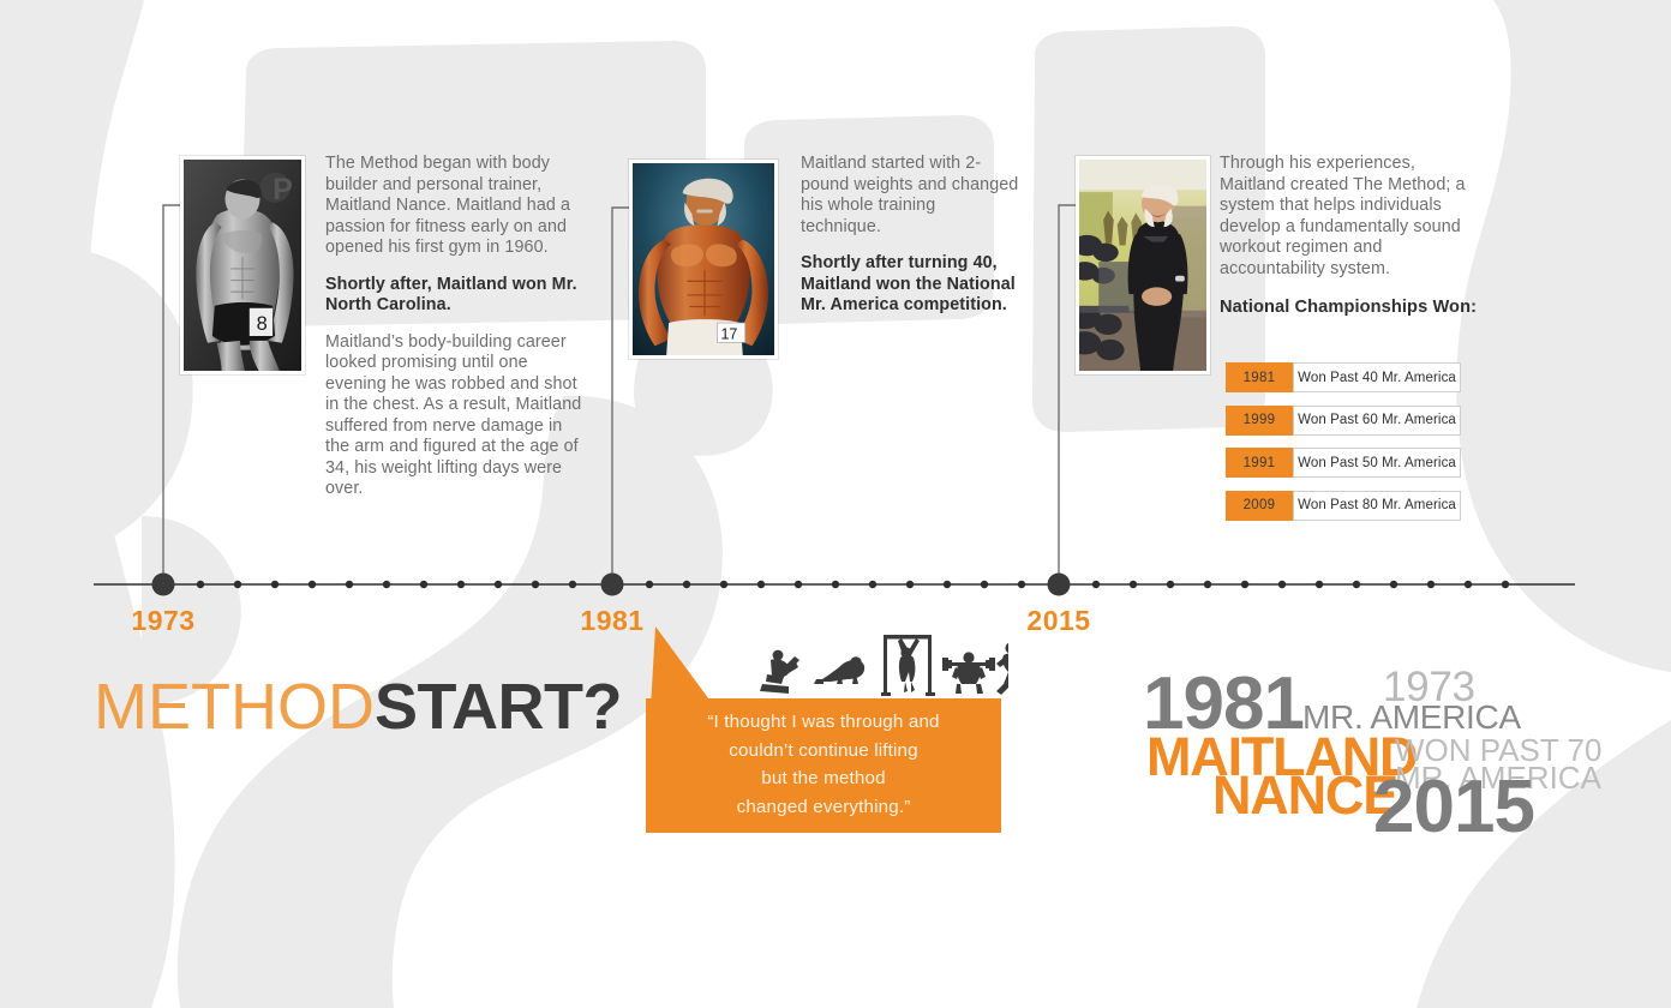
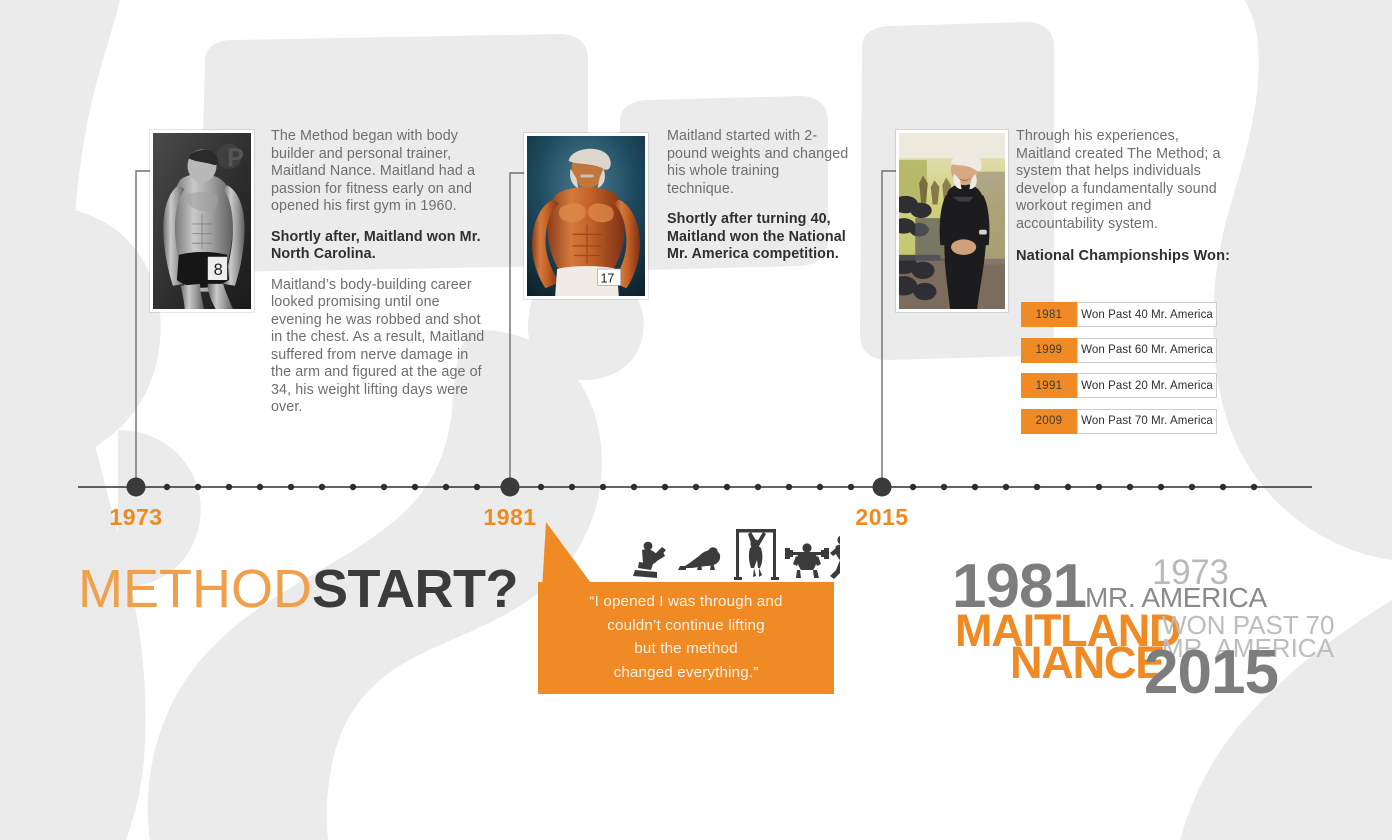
  P
  8
  17
  1973
  1981
  2015
  The Method began with body builder and personal trainer, Maitland Nance. Maitland had a passion for fitness early on and opened his first gym in 1960.
  Shortly after, Maitland won Mr. North Carolina.
  Maitland’s body-building career looked promising until one evening he was robbed and shot in the chest. As a result, Maitland suffered from nerve damage in the arm and figured at the age of 34, his weight lifting days were over.
  Maitland started with 2-pound weights and changed his whole training technique.
  Shortly after turning 40, Maitland won the National Mr. America competition.
  Through his experiences, Maitland created The Method; a system that helps individuals develop a fundamentally sound workout regimen and accountability system.
  National Championships Won:
  1981
  Won Past 40 Mr. America
  1999
  Won Past 60 Mr. America
  1991
- Won Past 50 Mr. America
+ Won Past 20 Mr. America
  2009
- Won Past 80 Mr. America
+ Won Past 70 Mr. America
  METHODSTART?
- “I thought I was through and
+ “I opened I was through and
  couldn’t continue lifting
  but the method
  changed everything.”
  1981
  MR. AMERICA
  1973
  MAITLAND
  NANCE
  WON PAST 70
  MR. AMERICA
  2015
